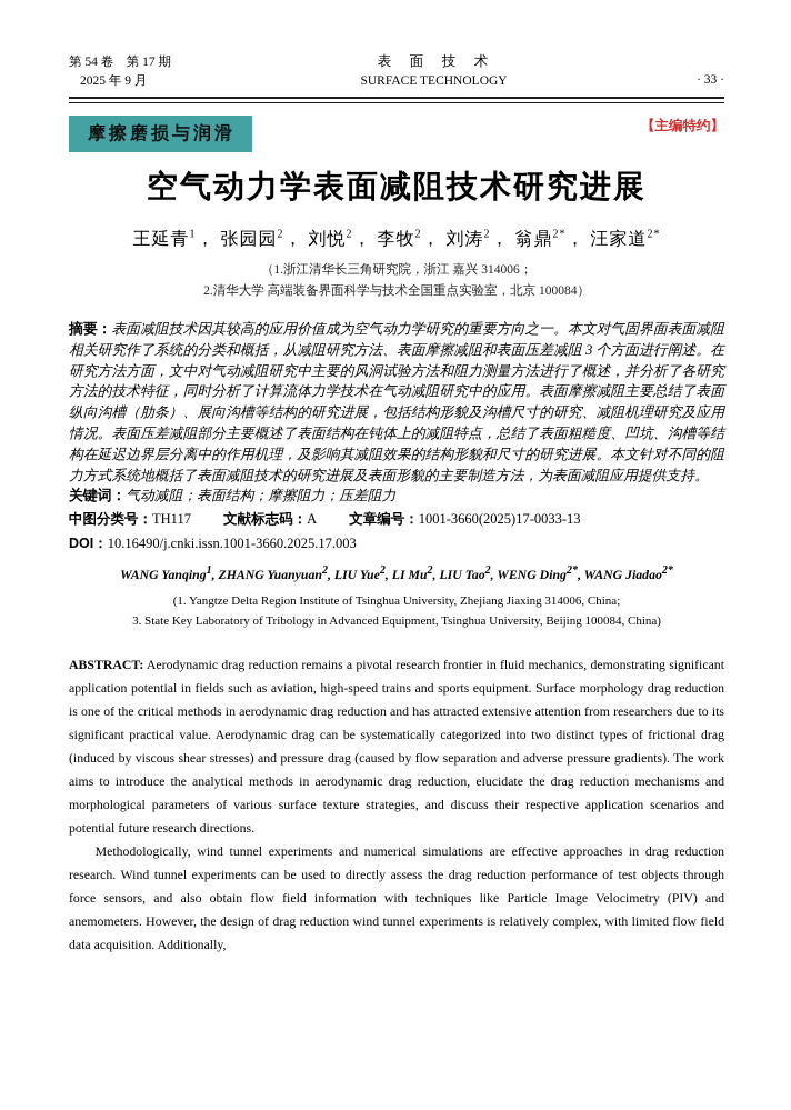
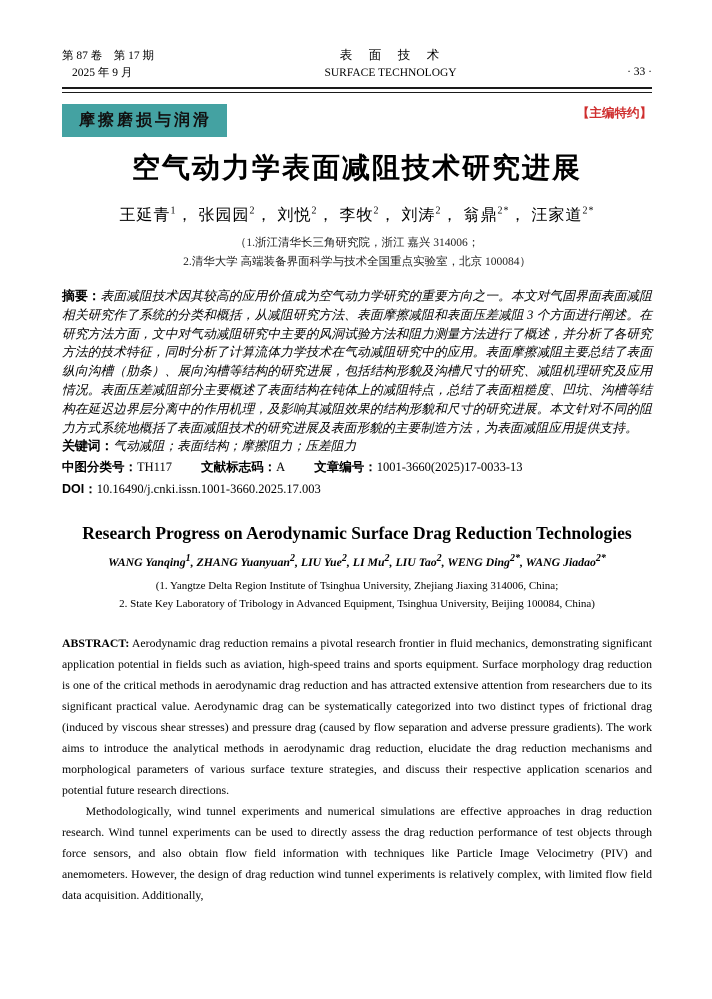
- 第 54 卷 第 17 期
+ 第 87 卷 第 17 期
  2025 年 9 月
  表 面 技 术
  SURFACE TECHNOLOGY
  · 33 ·
  摩擦磨损与润滑
  【主编特约】
  空气动力学表面减阻技术研究进展
  王延青1， 张园园2， 刘悦2， 李牧2， 刘涛2， 翁鼎2*， 汪家道2*
  （1.浙江清华长三角研究院，浙江 嘉兴 314006；
  2.清华大学 高端装备界面科学与技术全国重点实验室，北京 100084）
  摘要：表面减阻技术因其较高的应用价值成为空气动力学研究的重要方向之一。本文对气固界面表面减阻相关研究作了系统的分类和概括，从减阻研究方法、表面摩擦减阻和表面压差减阻 3 个方面进行阐述。在研究方法方面，文中对气动减阻研究中主要的风洞试验方法和阻力测量方法进行了概述，并分析了各研究方法的技术特征，同时分析了计算流体力学技术在气动减阻研究中的应用。表面摩擦减阻主要总结了表面纵向沟槽（肋条）、展向沟槽等结构的研究进展，包括结构形貌及沟槽尺寸的研究、减阻机理研究及应用情况。表面压差减阻部分主要概述了表面结构在钝体上的减阻特点，总结了表面粗糙度、凹坑、沟槽等结构在延迟边界层分离中的作用机理，及影响其减阻效果的结构形貌和尺寸的研究进展。本文针对不同的阻力方式系统地概括了表面减阻技术的研究进展及表面形貌的主要制造方法，为表面减阻应用提供支持。
  关键词：气动减阻；表面结构；摩擦阻力；压差阻力
  中图分类号：TH117 文献标志码：A 文章编号：1001-3660(2025)17-0033-13
  DOI：10.16490/j.cnki.issn.1001-3660.2025.17.003
+ Research Progress on Aerodynamic Surface Drag Reduction Technologies
  WANG Yanqing1, ZHANG Yuanyuan2, LIU Yue2, LI Mu2, LIU Tao2, WENG Ding2*, WANG Jiadao2*
  (1. Yangtze Delta Region Institute of Tsinghua University, Zhejiang Jiaxing 314006, China;
- 3. State Key Laboratory of Tribology in Advanced Equipment, Tsinghua University, Beijing 100084, China)
+ 2. State Key Laboratory of Tribology in Advanced Equipment, Tsinghua University, Beijing 100084, China)
  ABSTRACT: Aerodynamic drag reduction remains a pivotal research frontier in fluid mechanics, demonstrating significant application potential in fields such as aviation, high-speed trains and sports equipment. Surface morphology drag reduction is one of the critical methods in aerodynamic drag reduction and has attracted extensive attention from researchers due to its significant practical value. Aerodynamic drag can be systematically categorized into two distinct types of frictional drag (induced by viscous shear stresses) and pressure drag (caused by flow separation and adverse pressure gradients). The work aims to introduce the analytical methods in aerodynamic drag reduction, elucidate the drag reduction mechanisms and morphological parameters of various surface texture strategies, and discuss their respective application scenarios and potential future research directions.
  Methodologically, wind tunnel experiments and numerical simulations are effective approaches in drag reduction research. Wind tunnel experiments can be used to directly assess the drag reduction performance of test objects through force sensors, and also obtain flow field information with techniques like Particle Image Velocimetry (PIV) and anemometers. However, the design of drag reduction wind tunnel experiments is relatively complex, with limited flow field data acquisition. Additionally,
